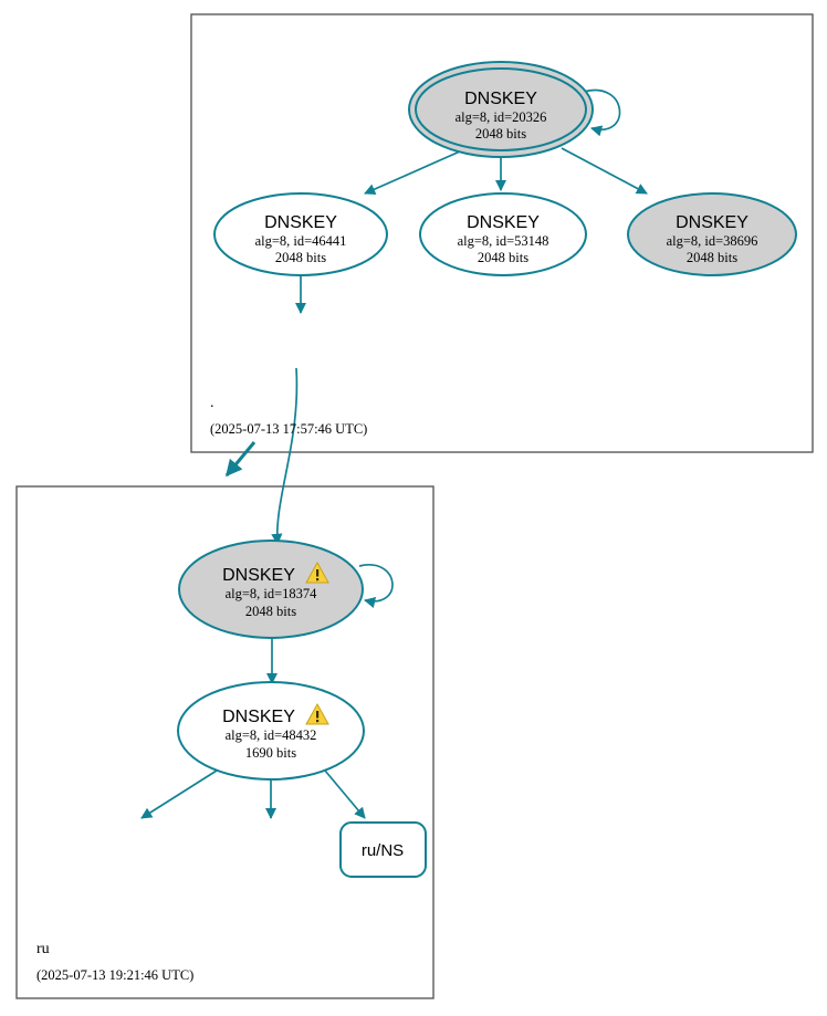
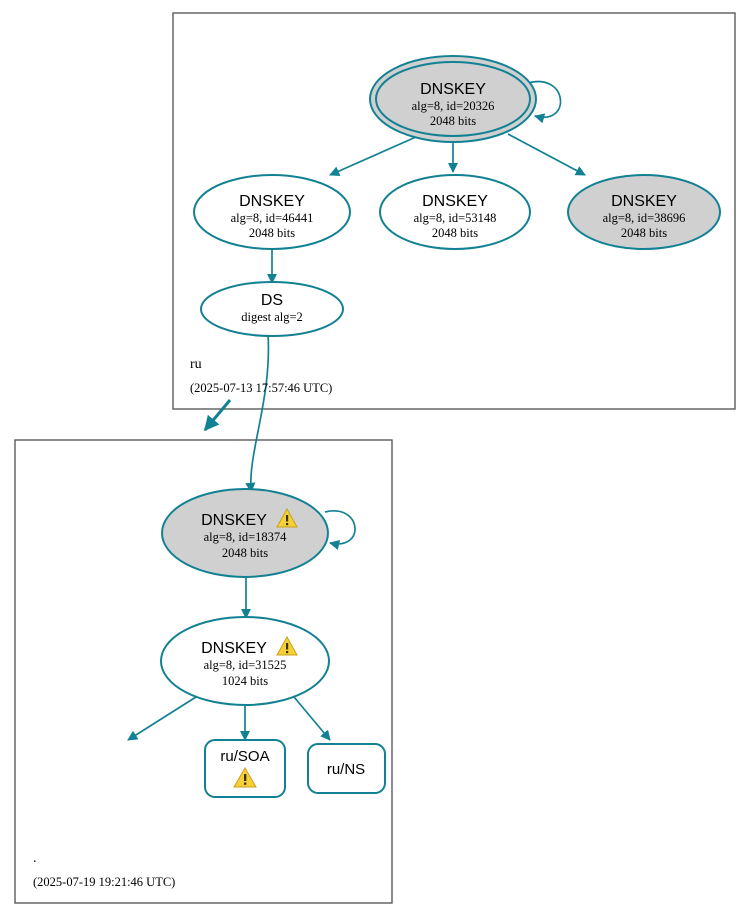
  DNSKEY
  alg=8, id=20326
  2048 bits
  DNSKEY
  alg=8, id=46441
  2048 bits
  DNSKEY
  alg=8, id=53148
  2048 bits
  DNSKEY
  alg=8, id=38696
  2048 bits
+ DS
+ digest alg=2
- .
+ ru
  (2025-07-13 17:57:46 UTC)
  DNSKEY
  alg=8, id=18374
  2048 bits
  DNSKEY
- alg=8, id=48432
+ alg=8, id=31525
- 1690 bits
+ 1024 bits
+ ru/SOA
  ru/NS
- ru
+ .
- (2025-07-13 19:21:46 UTC)
+ (2025-07-19 19:21:46 UTC)
